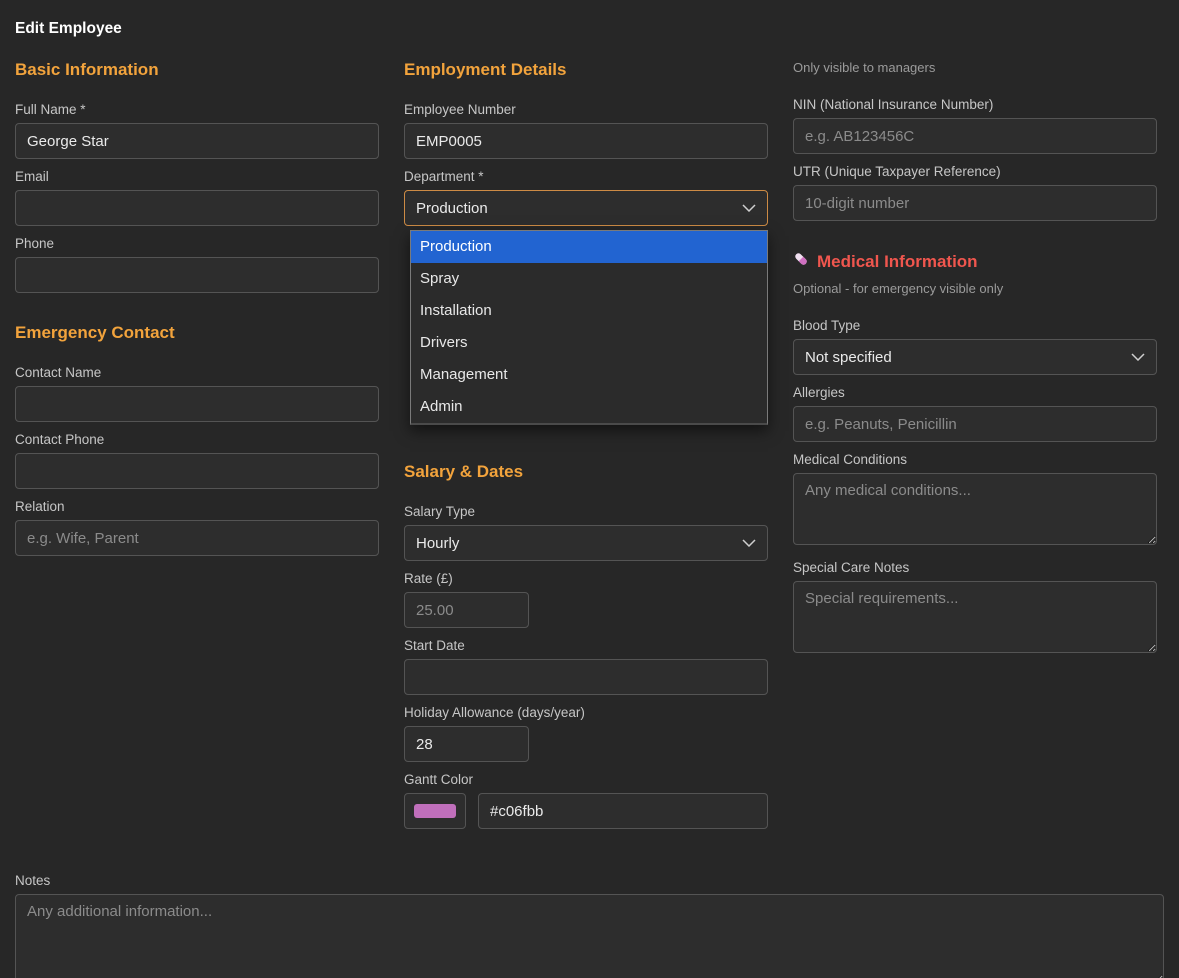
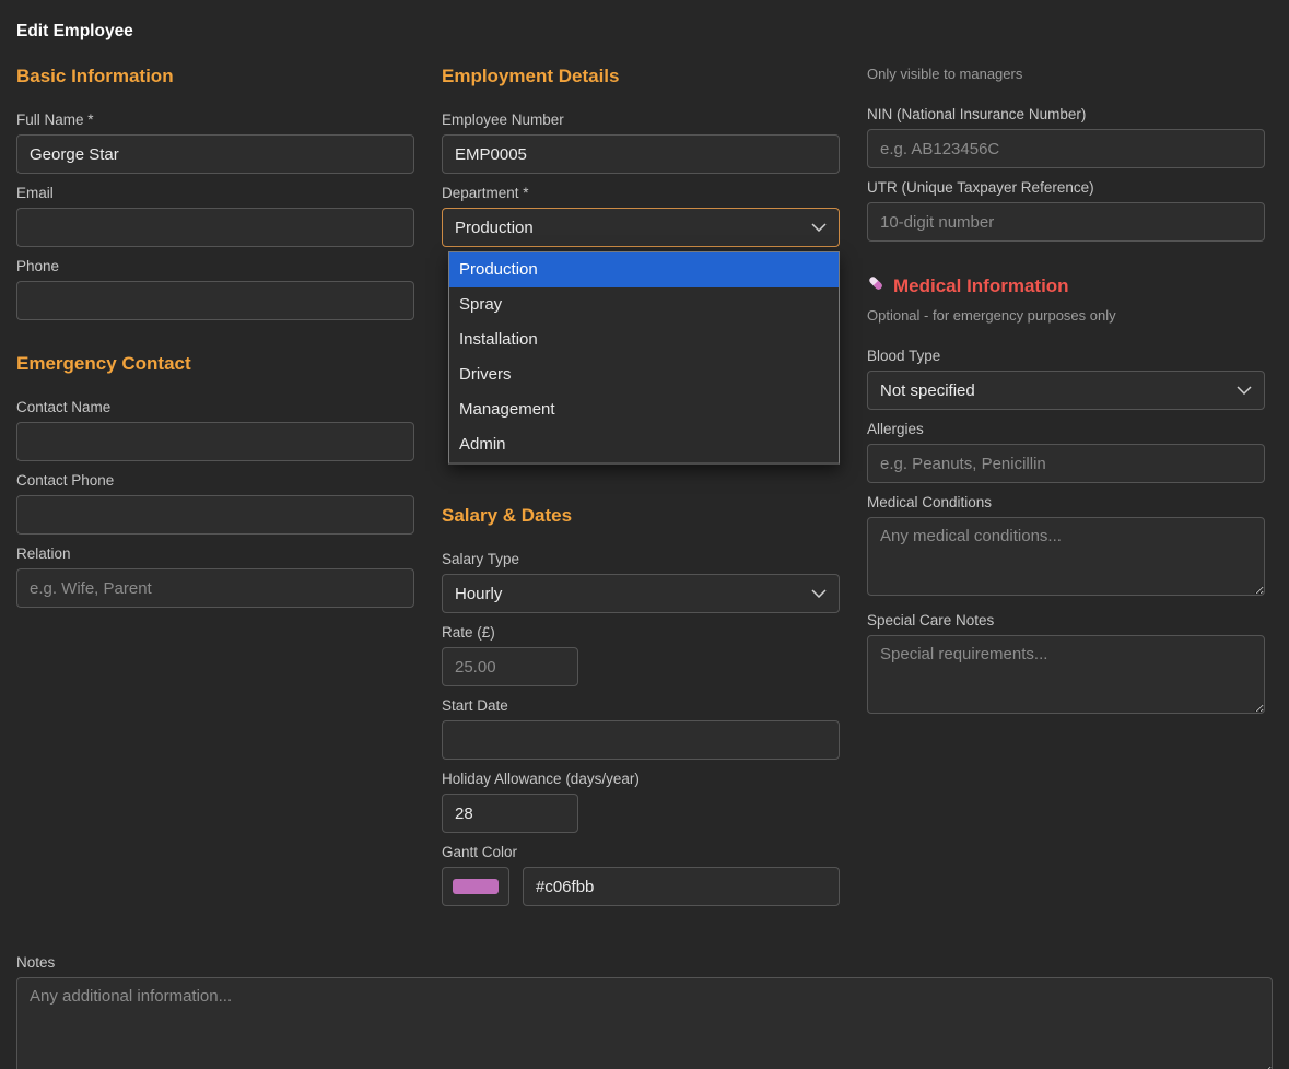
  Edit Employee
  Basic Information
  Full Name *
  George Star
  Email
  Phone
  Emergency Contact
  Contact Name
  Contact Phone
  Relation
  e.g. Wife, Parent
  Employment Details
  Employee Number
  EMP0005
  Department *
  Production
  Production
  Spray
  Installation
  Drivers
  Management
  Admin
  Salary & Dates
  Salary Type
  Hourly
  Rate (£)
  25.00
  Start Date
  Holiday Allowance (days/year)
  28
  Gantt Color
  #c06fbb
  Only visible to managers
  NIN (National Insurance Number)
  e.g. AB123456C
  UTR (Unique Taxpayer Reference)
  10-digit number
  Medical Information
- Optional - for emergency visible only
+ Optional - for emergency purposes only
  Blood Type
  Not specified
  Allergies
  e.g. Peanuts, Penicillin
  Medical Conditions
  Any medical conditions...
  Special Care Notes
  Special requirements...
  Notes
  Any additional information...
